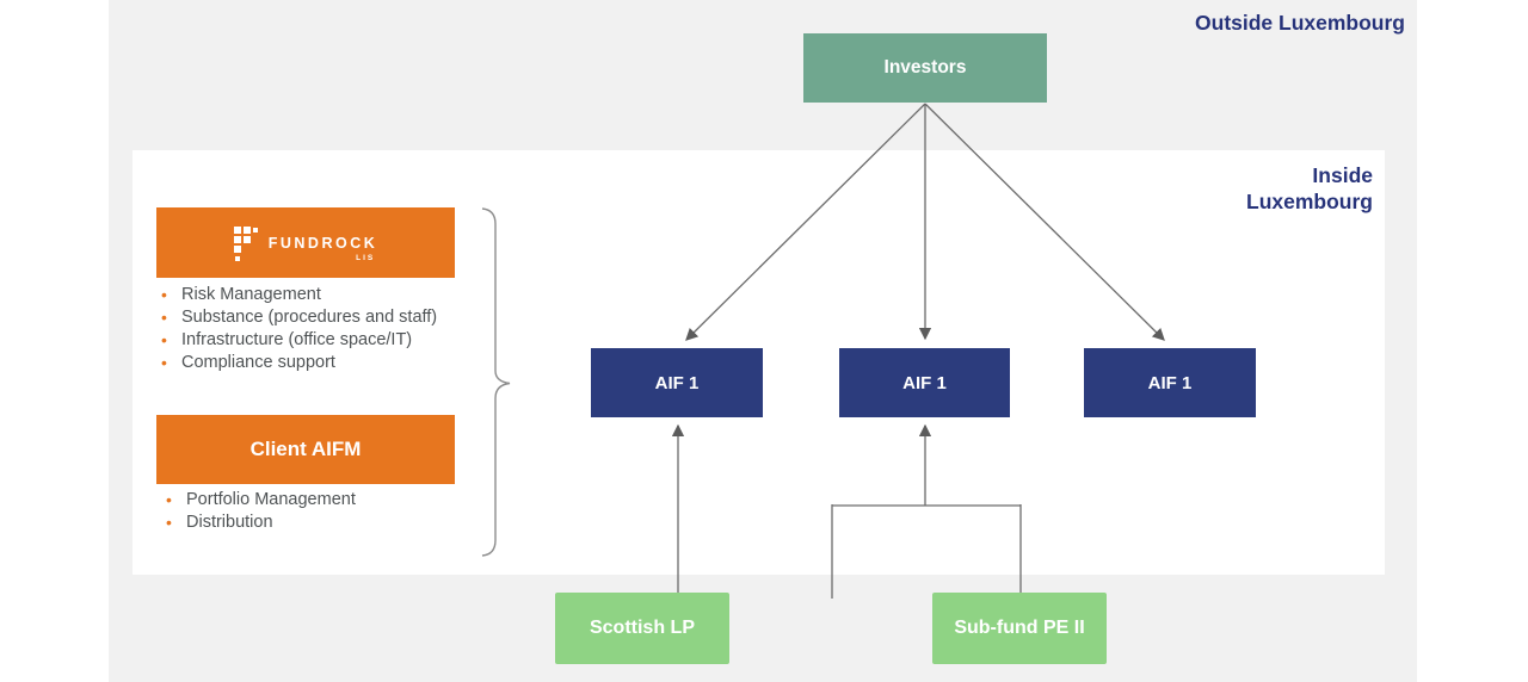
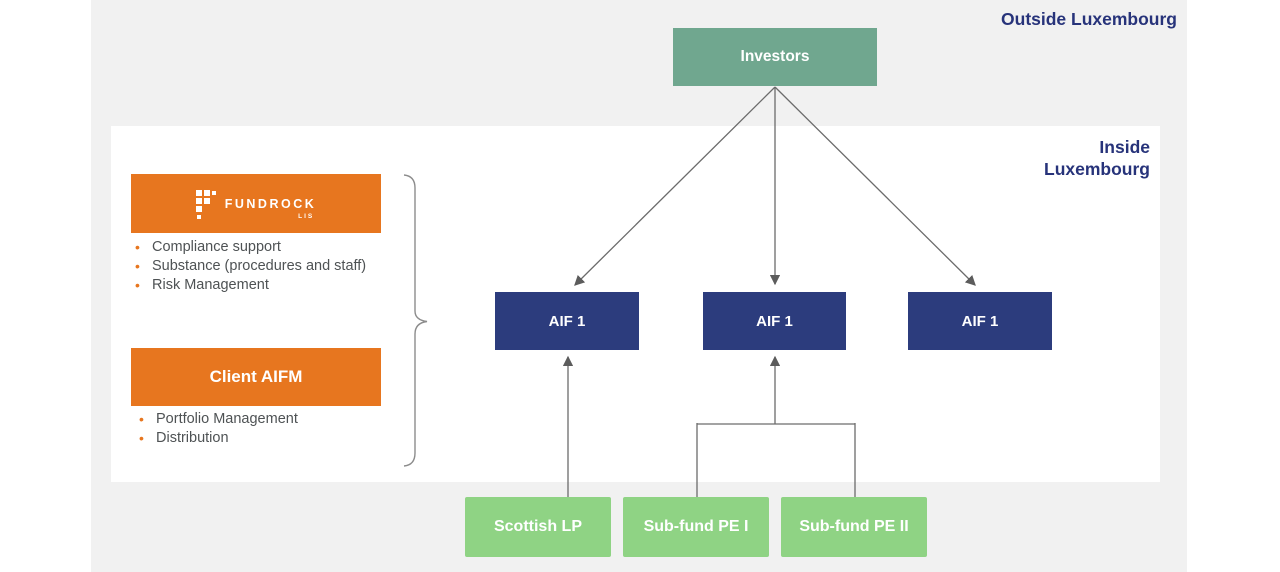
  Outside Luxembourg
  Inside
  Luxembourg
  Investors
  AIF 1
  AIF 1
  AIF 1
  FUNDROCK
- Risk Management
+ Compliance support
  Substance (procedures and staff)
- Infrastructure (office space/IT)
- Compliance support
+ Risk Management
  Client AIFM
  Portfolio Management
  Distribution
  Scottish LP
+ Sub-fund PE I
  Sub-fund PE II
